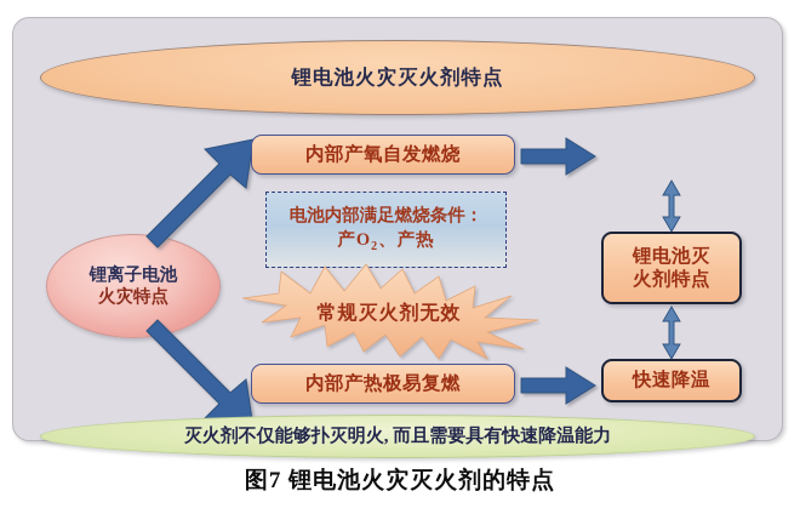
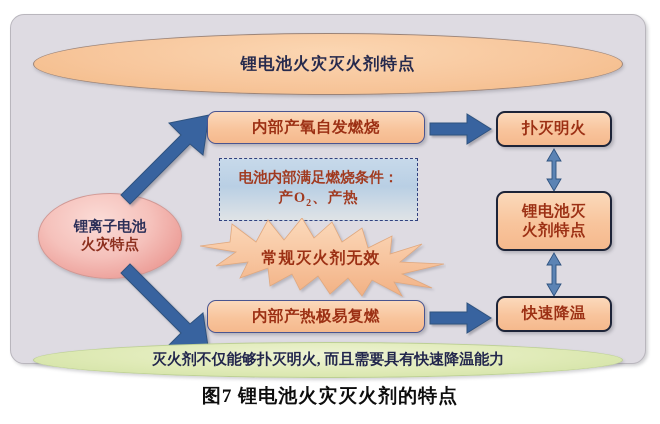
  锂电池火灾灭火剂特点
  锂离子电池
  火灾特点
  内部产氧自发燃烧
  电池内部满足燃烧条件：
  产O2、产热
  常规灭火剂无效
  内部产热极易复燃
+ 扑灭明火
  锂电池灭
  火剂特点
  快速降温
  灭火剂不仅能够扑灭明火, 而且需要具有快速降温能力
  图7 锂电池火灾灭火剂的特点
